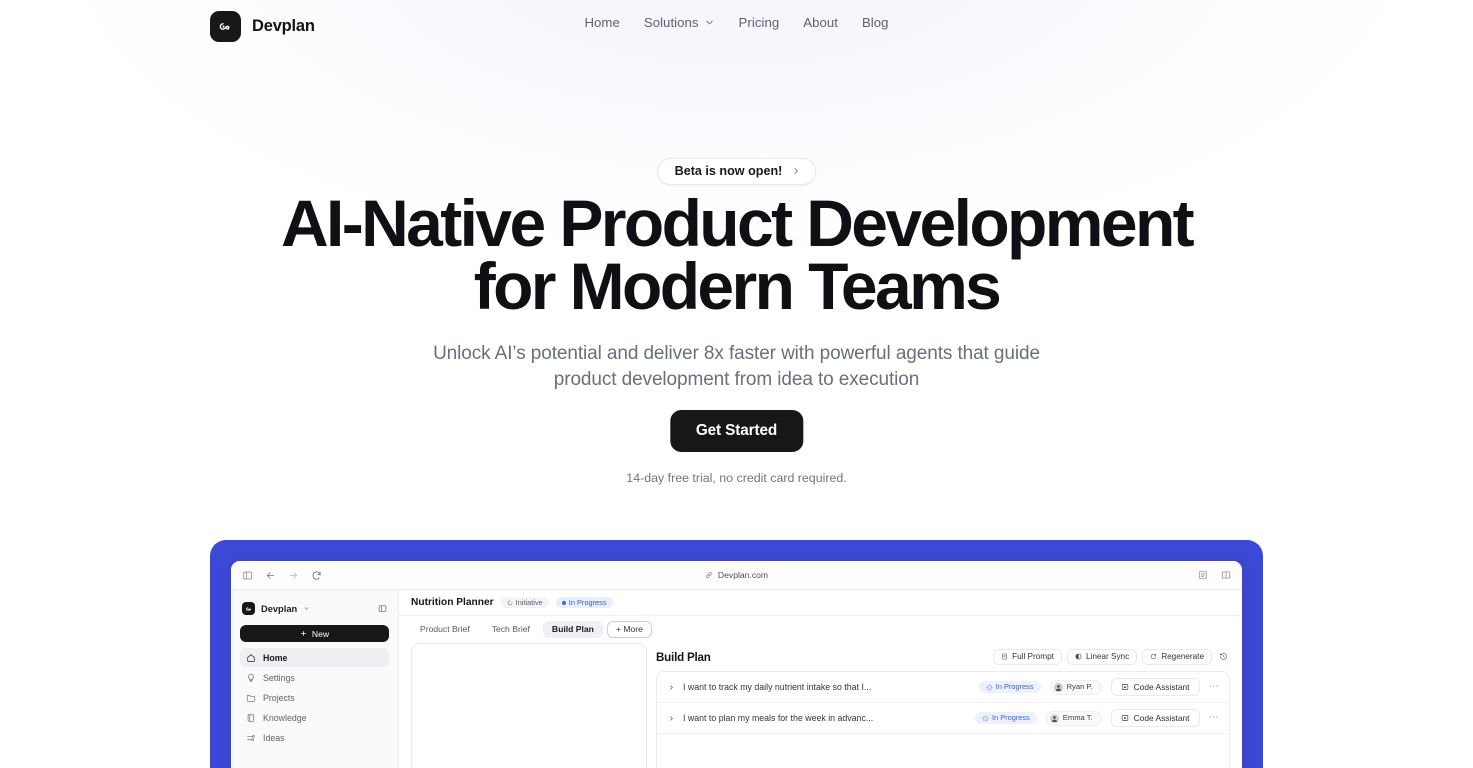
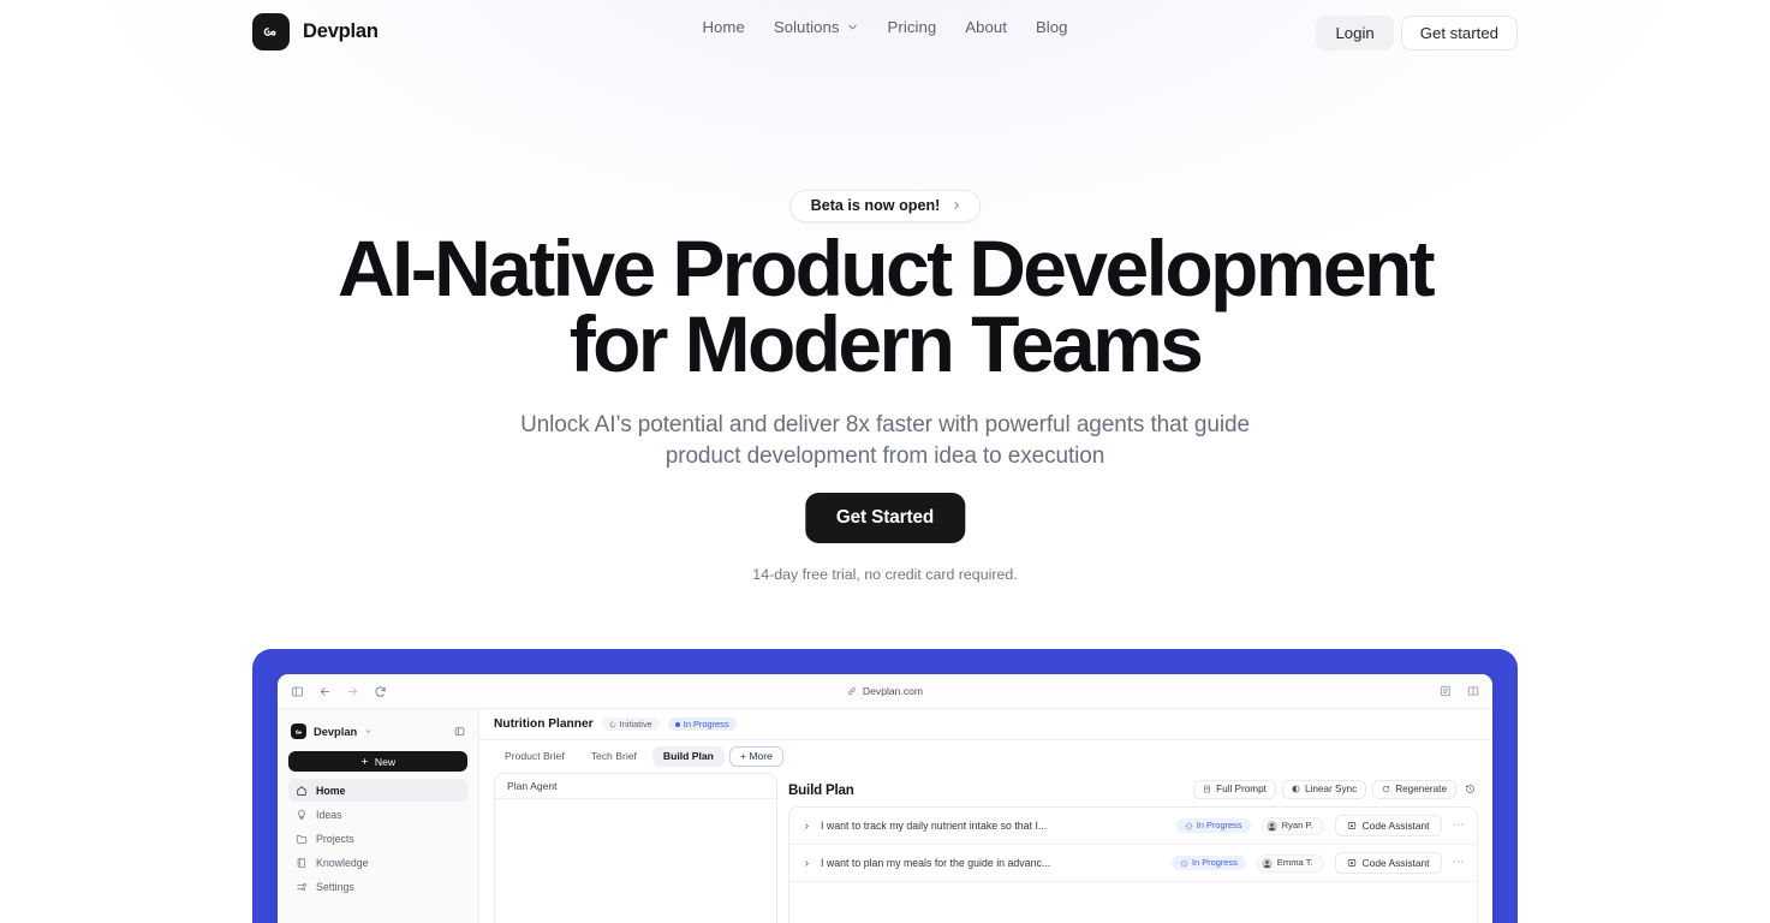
  Devplan
  Home
  Solutions
  Pricing
  About
  Blog
+ Login
+ Get started
  Beta is now open!
  AI-Native Product Development
  for Modern Teams
  Unlock AI’s potential and deliver 8x faster with powerful agents that guide product development from idea to execution
  Get Started
  14-day free trial, no credit card required.
  Devplan.com
  Devplan
  New
  Home
- Settings
+ Ideas
  Projects
  Knowledge
- Ideas
+ Settings
  Nutrition Planner
  Initiative
  In Progress
  Product Brief
  Tech Brief
  Build Plan
  + More
+ Plan Agent
  Build Plan
  Full Prompt
  Linear Sync
  Regenerate
  I want to track my daily nutrient intake so that I...
  In Progress
  Ryan P.
  Code Assistant
  ⋯
- I want to plan my meals for the week in advanc...
+ I want to plan my meals for the guide in advanc...
  In Progress
  Emma T.
  Code Assistant
  ⋯
